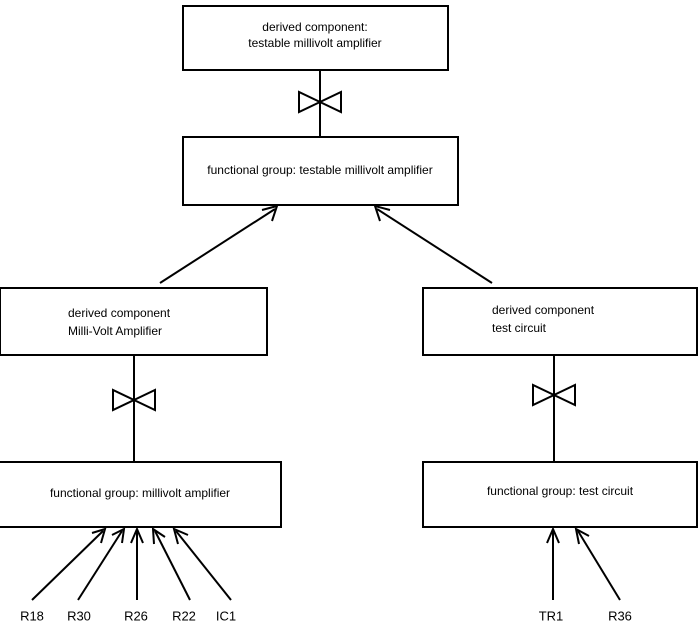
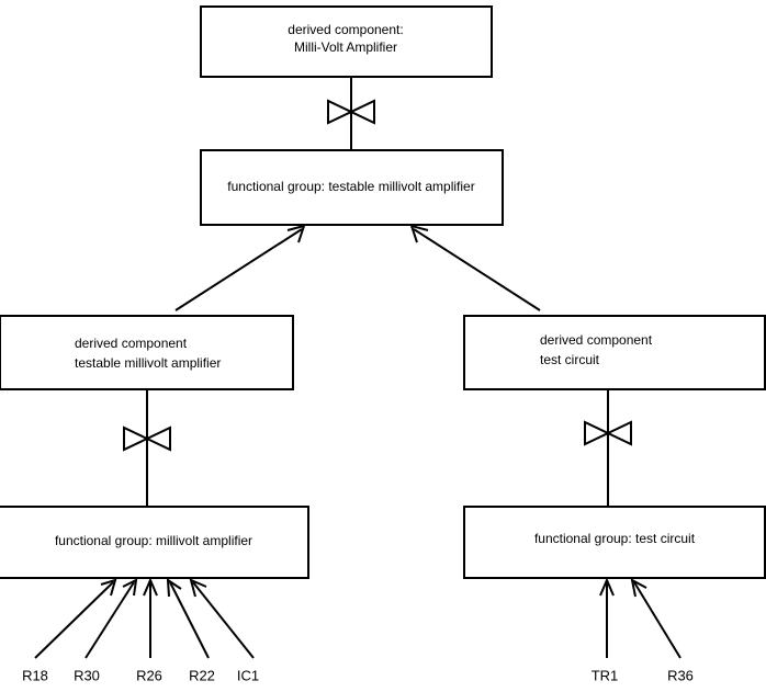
  derived component:
- testable millivolt amplifier
+ Milli-Volt Amplifier
  functional group: testable millivolt amplifier
  derived component
- Milli-Volt Amplifier
+ testable millivolt amplifier
  derived component
  test circuit
  functional group: millivolt amplifier
  functional group: test circuit
  R18
  R30
  R26
  R22
  IC1
  TR1
  R36
